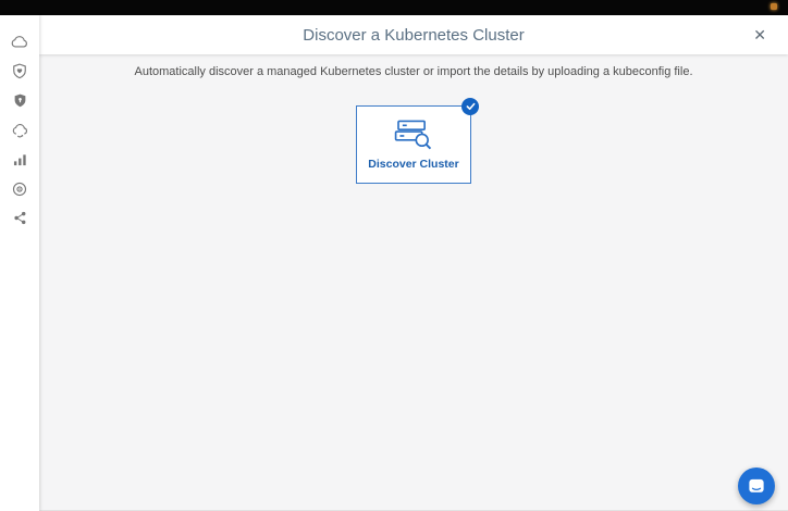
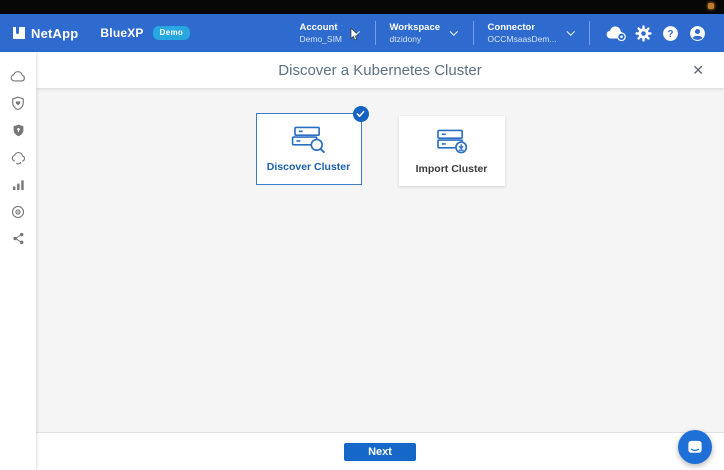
+ NetApp
+ BlueXP
+ Demo
+ Account
+ Demo_SIM
+ Workspace
+ dtzidony
+ Connector
+ OCCMsaasDem...
+ ?
  Discover a Kubernetes Cluster
  ✕
- Automatically discover a managed Kubernetes cluster or import the details by uploading a kubeconfig file.
  Discover Cluster
+ Import Cluster
+ Next
